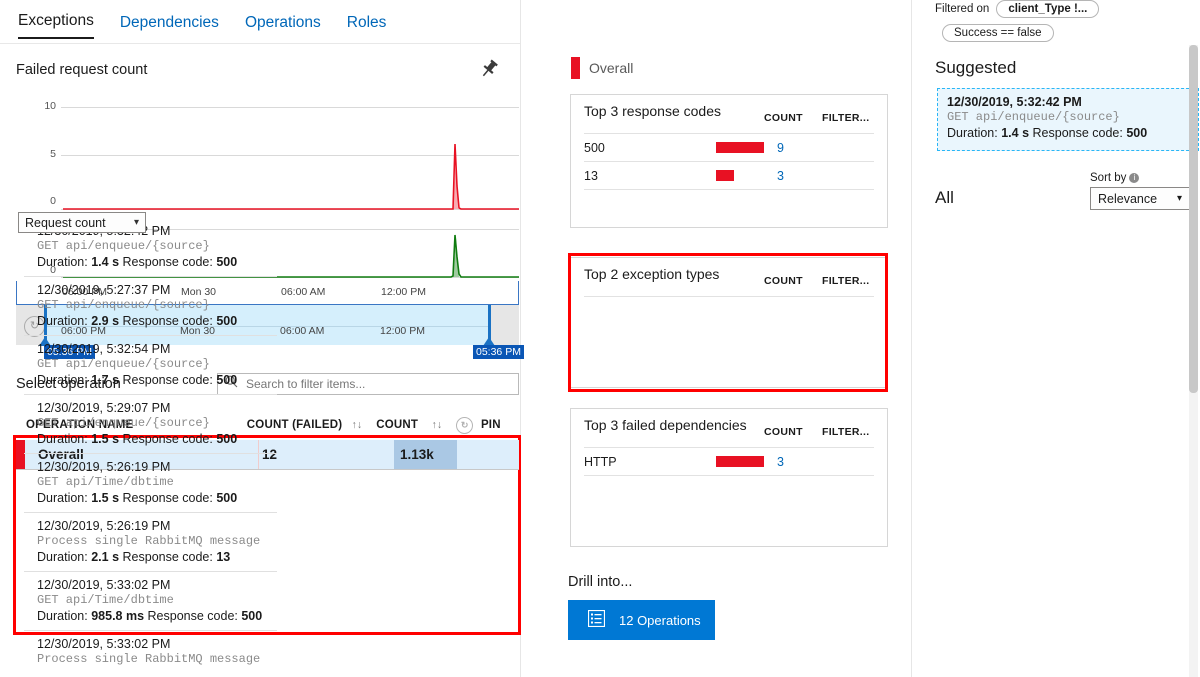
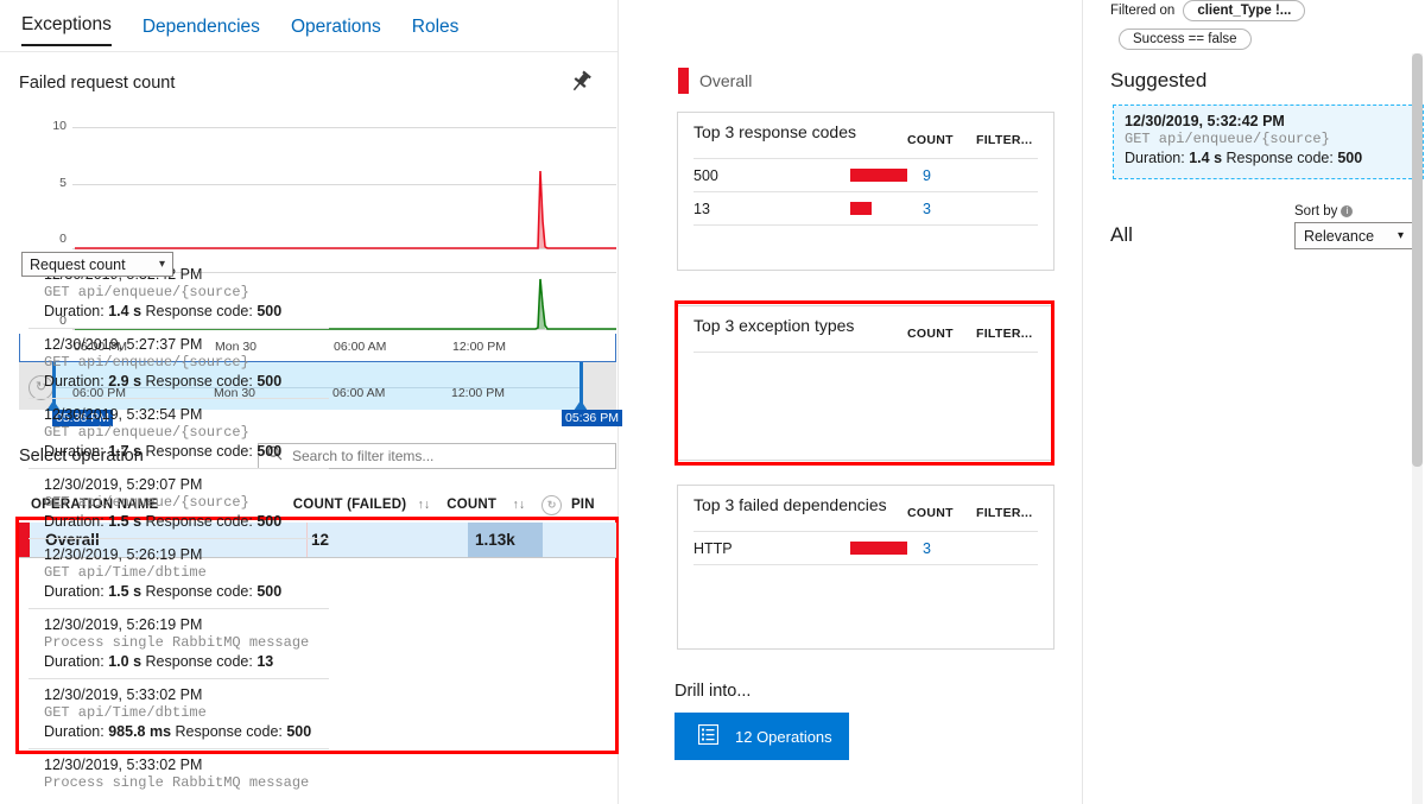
  Exceptions
  Dependencies
  Operations
  Roles
  Failed request count
  10
  5
  0
  Request count
  ▾
  0
  06:00 PM
  Mon 30
  06:00 AM
  12:00 PM
  ↻
  06:00 PM
  Mon 30
  06:00 AM
  12:00 PM
  05:36 PM
  05:36 PM
  Select operation
  Search to filter items...
  OPERATION NAME
  COUNT (FAILED)
  ↑↓
  COUNT
  ↑↓
  ↻
  PIN
  Overall
  12
  1.13k
  Overall
  Top 3 response codes
  COUNT
  FILTER...
  500
  9
  13
  3
- Top 2 exception types
+ Top 3 exception types
  COUNT
  FILTER...
  Top 3 failed dependencies
  COUNT
  FILTER...
  HTTP
  3
  Drill into...
  12 Operations
  Filtered on
  client_Type !...
  Success == false
  Suggested
  12/30/2019, 5:32:42 PM
  GET api/enqueue/{source}
  Duration: 1.4 s Response code: 500
  All
  Sort by i
  Relevance
  ▾
  GET api/enqueue/{source}
  Duration: 1.4 s Response code: 500
  12/30/2019, 5:27:37 PM
  GET api/enqueue/{source}
  Duration: 2.9 s Response code: 500
  12/30/2019, 5:32:54 PM
  GET api/enqueue/{source}
  Duration: 1.7 s Response code: 500
  12/30/2019, 5:29:07 PM
  GET api/enqueue/{source}
  Duration: 1.5 s Response code: 500
  12/30/2019, 5:26:19 PM
  GET api/Time/dbtime
  Duration: 1.5 s Response code: 500
  12/30/2019, 5:26:19 PM
  Process single RabbitMQ message
- Duration: 2.1 s Response code: 13
+ Duration: 1.0 s Response code: 13
  12/30/2019, 5:33:02 PM
  GET api/Time/dbtime
  Duration: 985.8 ms Response code: 500
  12/30/2019, 5:33:02 PM
  Process single RabbitMQ message
